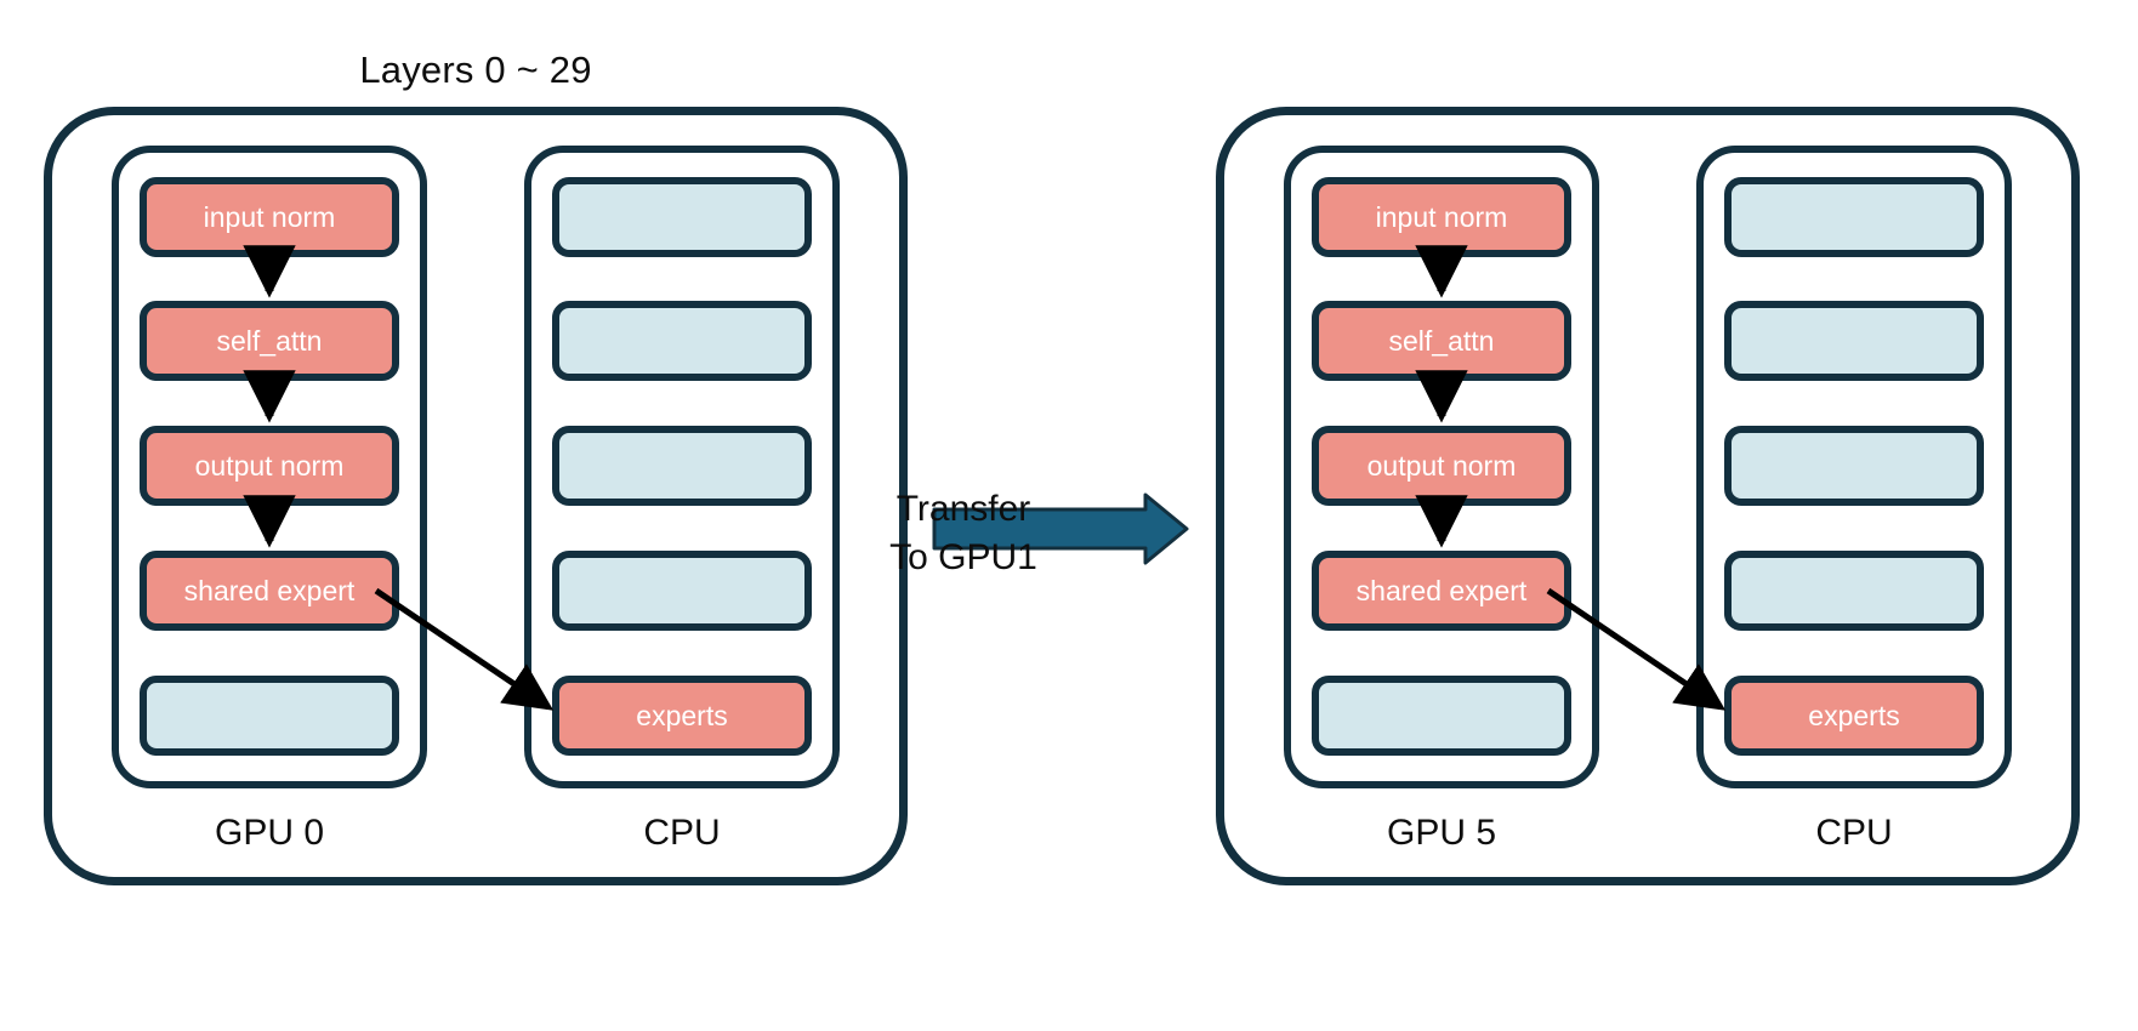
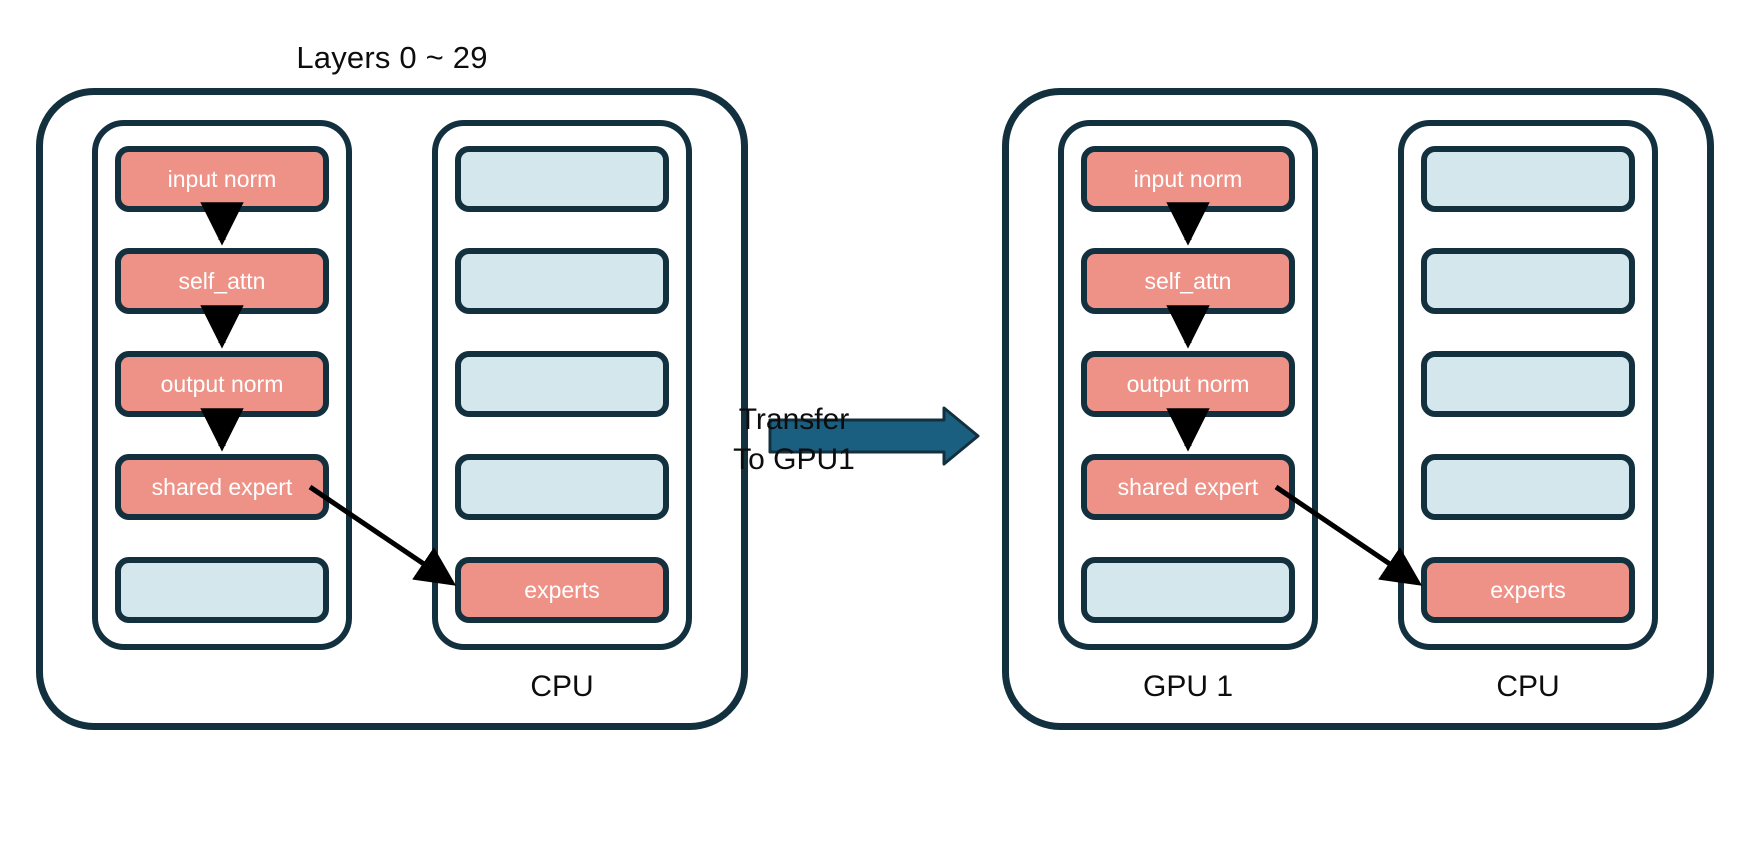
  Layers 0 ~ 29
  input norm
  self_attn
  output norm
  shared expert
  experts
- GPU 0
  CPU
  input norm
  self_attn
  output norm
  shared expert
  experts
- GPU 5
+ GPU 1
  CPU
  Transfer
  To GPU1
